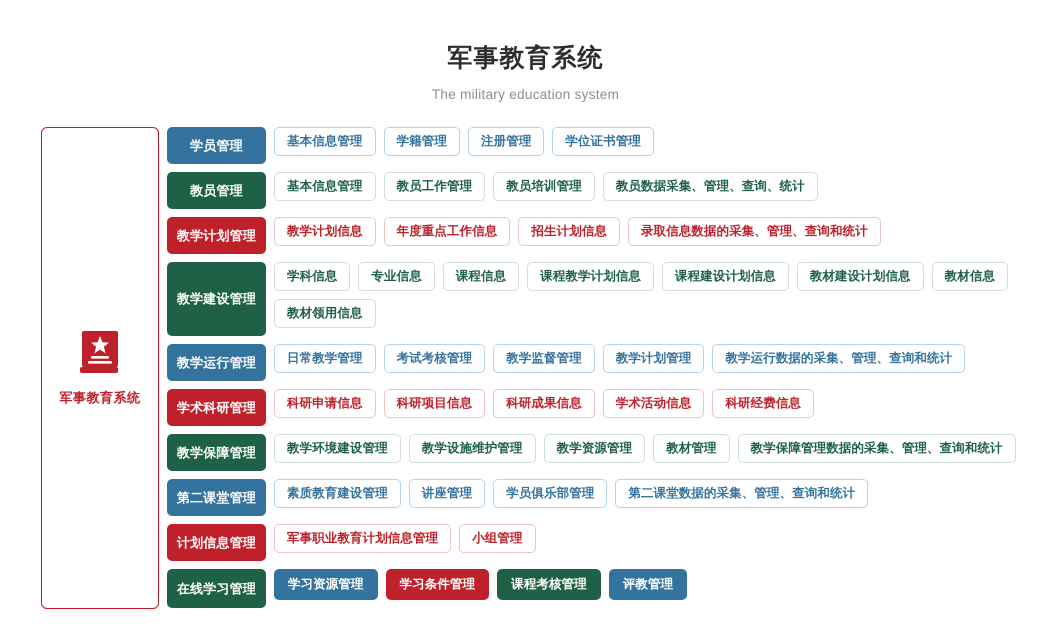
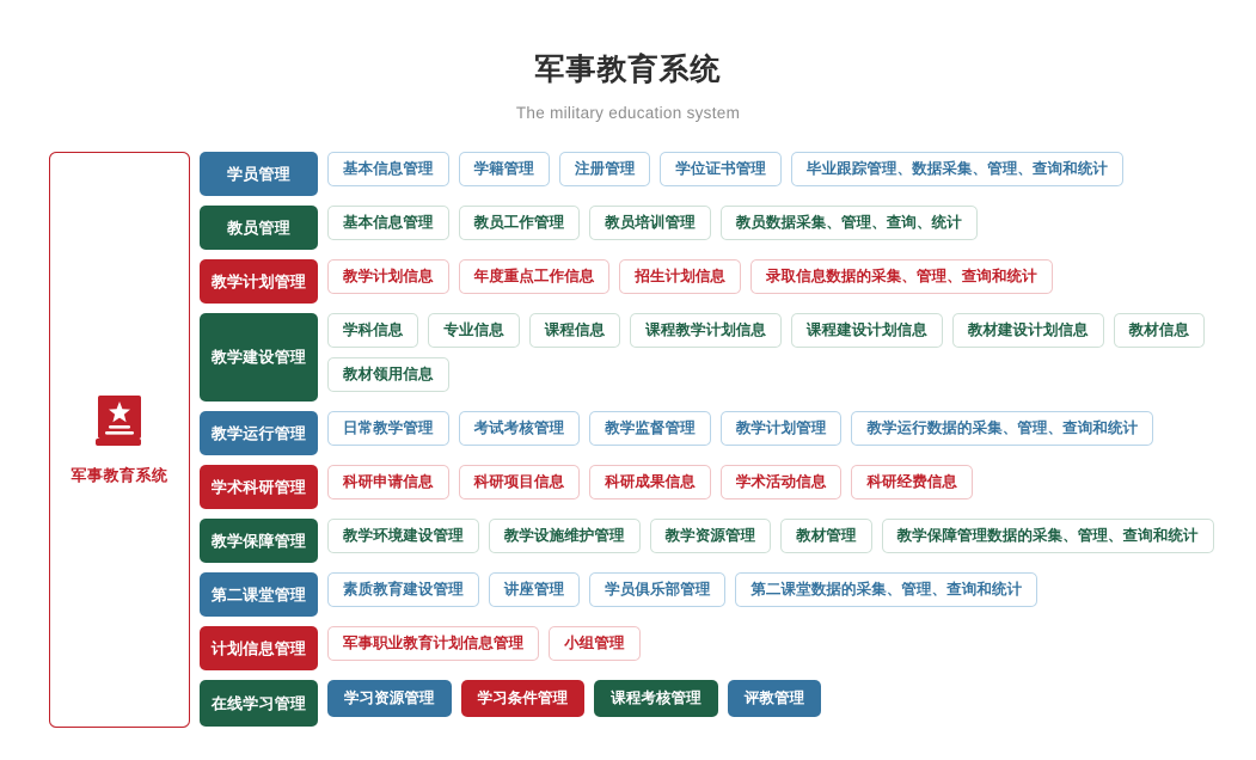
  军事教育系统
  The military education system
  军事教育系统
  学员管理
  基本信息管理
  学籍管理
  注册管理
  学位证书管理
+ 毕业跟踪管理、数据采集、管理、查询和统计
  教员管理
  基本信息管理
  教员工作管理
  教员培训管理
  教员数据采集、管理、查询、统计
  教学计划管理
  教学计划信息
  年度重点工作信息
  招生计划信息
  录取信息数据的采集、管理、查询和统计
  教学建设管理
  学科信息
  专业信息
  课程信息
  课程教学计划信息
  课程建设计划信息
  教材建设计划信息
  教材信息
  教材领用信息
  教学运行管理
  日常教学管理
  考试考核管理
  教学监督管理
  教学计划管理
  教学运行数据的采集、管理、查询和统计
  学术科研管理
  科研申请信息
  科研项目信息
  科研成果信息
  学术活动信息
  科研经费信息
  教学保障管理
  教学环境建设管理
  教学设施维护管理
  教学资源管理
  教材管理
  教学保障管理数据的采集、管理、查询和统计
  第二课堂管理
  素质教育建设管理
  讲座管理
  学员俱乐部管理
  第二课堂数据的采集、管理、查询和统计
  计划信息管理
  军事职业教育计划信息管理
  小组管理
  在线学习管理
  学习资源管理
  学习条件管理
  课程考核管理
  评教管理
